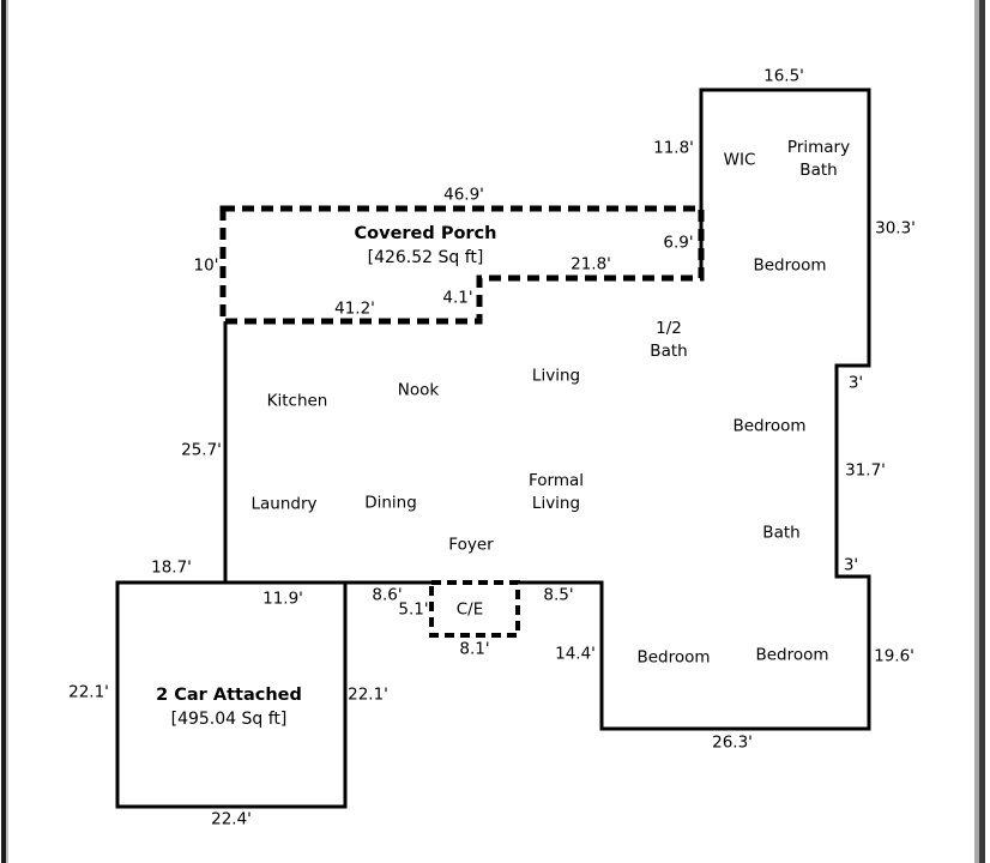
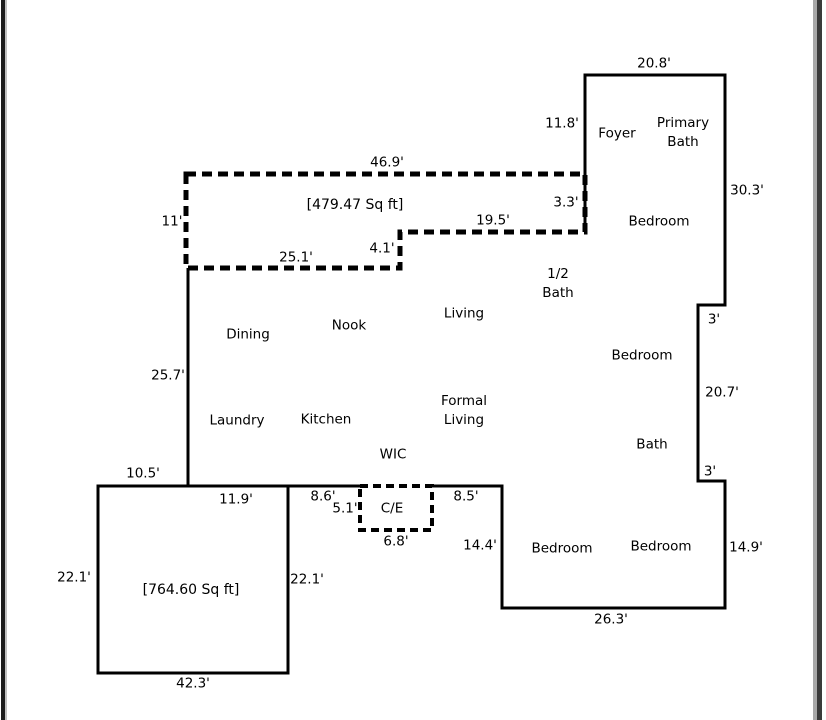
- WIC
+ Foyer
  Primary
  Bath
  Bedroom
  1/2
  Bath
  Living
- Kitchen
+ Dining
  Nook
  Bedroom
  Laundry
- Dining
+ Kitchen
  Formal
  Living
  Bath
- Foyer
+ WIC
  C/E
  Bedroom
  Bedroom
- 16.5'
+ 20.8'
  11.8'
  46.9'
  30.3'
- 6.9'
+ 3.3'
- 21.8'
+ 19.5'
- 10'
+ 11'
  4.1'
- 41.2'
+ 25.1'
  3'
  25.7'
- 31.7'
+ 20.7'
  3'
- 18.7'
+ 10.5'
  11.9'
  8.6'
  5.1'
  8.5'
- 8.1'
+ 6.8'
  14.4'
- 19.6'
+ 14.9'
  22.1'
  22.1'
  26.3'
- 22.4'
+ 42.3'
- Covered Porch
- [426.52 Sq ft]
+ [479.47 Sq ft]
- 2 Car Attached
- [495.04 Sq ft]
+ [764.60 Sq ft]
